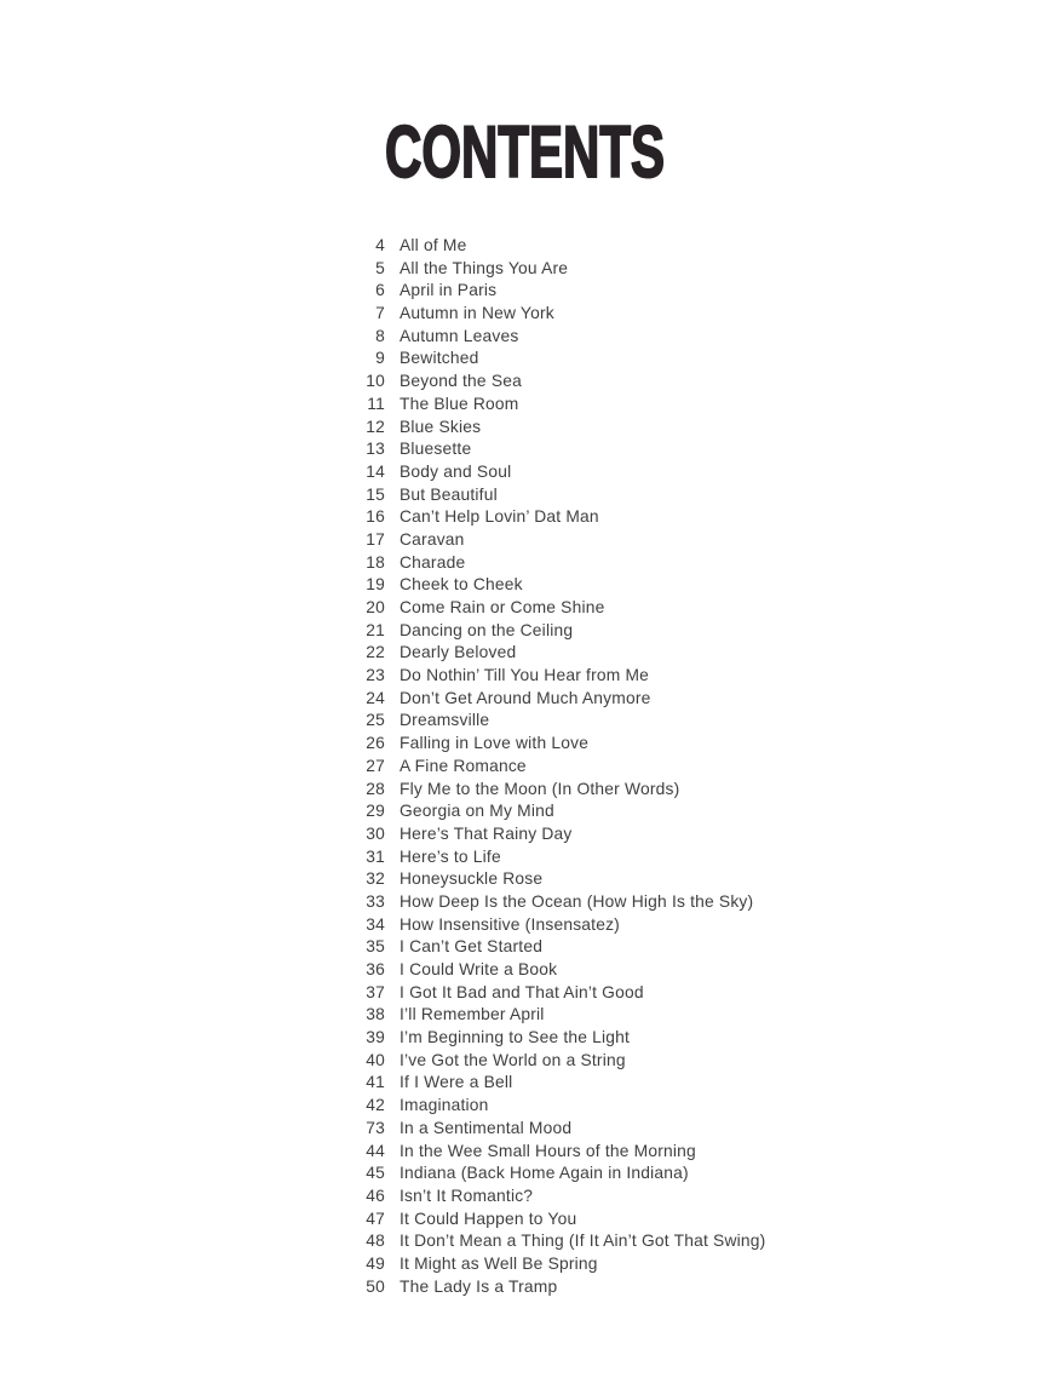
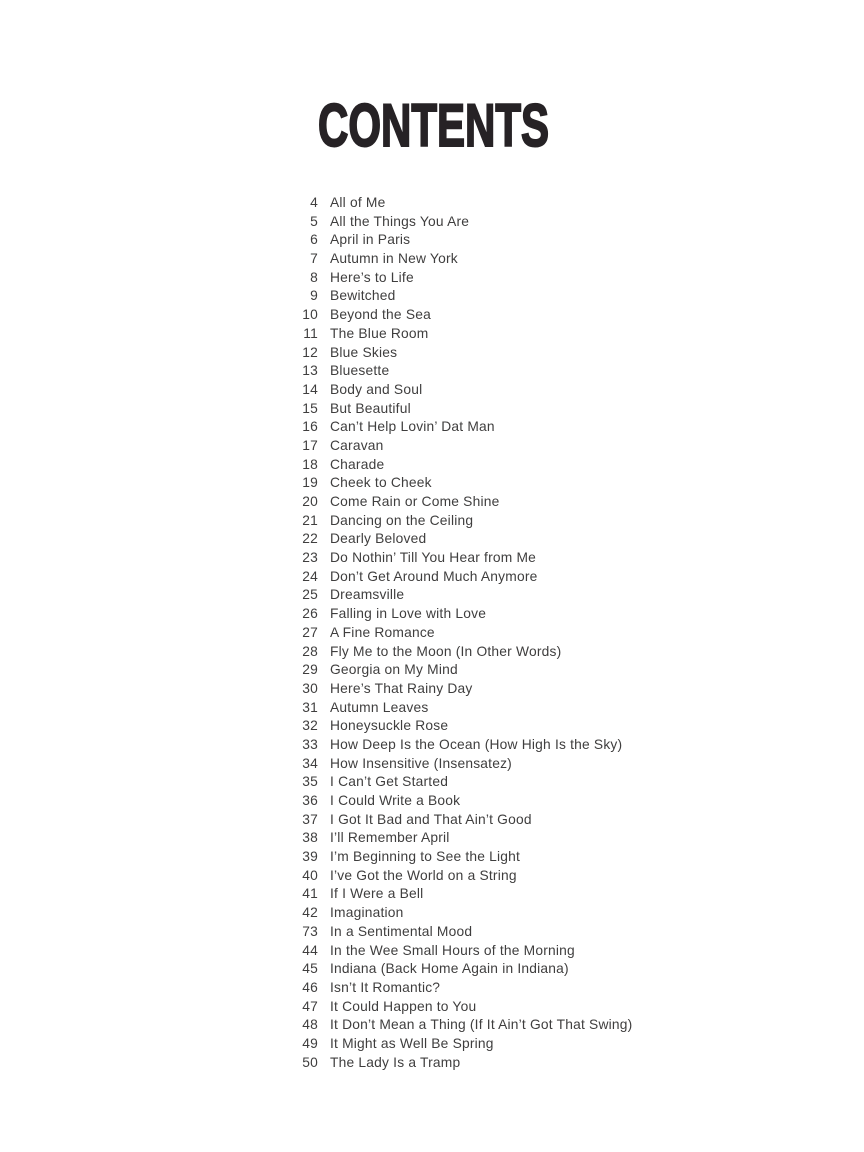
  CONTENTS
  4
  All of Me
  5
  All the Things You Are
  6
  April in Paris
  7
  Autumn in New York
  8
- Autumn Leaves
+ Here’s to Life
  9
  Bewitched
  10
  Beyond the Sea
  11
  The Blue Room
  12
  Blue Skies
  13
  Bluesette
  14
  Body and Soul
  15
  But Beautiful
  16
  Can’t Help Lovin’ Dat Man
  17
  Caravan
  18
  Charade
  19
  Cheek to Cheek
  20
  Come Rain or Come Shine
  21
  Dancing on the Ceiling
  22
  Dearly Beloved
  23
  Do Nothin’ Till You Hear from Me
  24
  Don’t Get Around Much Anymore
  25
  Dreamsville
  26
  Falling in Love with Love
  27
  A Fine Romance
  28
  Fly Me to the Moon (In Other Words)
  29
  Georgia on My Mind
  30
  Here’s That Rainy Day
  31
- Here’s to Life
+ Autumn Leaves
  32
  Honeysuckle Rose
  33
  How Deep Is the Ocean (How High Is the Sky)
  34
  How Insensitive (Insensatez)
  35
  I Can’t Get Started
  36
  I Could Write a Book
  37
  I Got It Bad and That Ain’t Good
  38
  I’ll Remember April
  39
  I’m Beginning to See the Light
  40
  I’ve Got the World on a String
  41
  If I Were a Bell
  42
  Imagination
  73
  In a Sentimental Mood
  44
  In the Wee Small Hours of the Morning
  45
  Indiana (Back Home Again in Indiana)
  46
  Isn’t It Romantic?
  47
  It Could Happen to You
  48
  It Don’t Mean a Thing (If It Ain’t Got That Swing)
  49
  It Might as Well Be Spring
  50
  The Lady Is a Tramp
